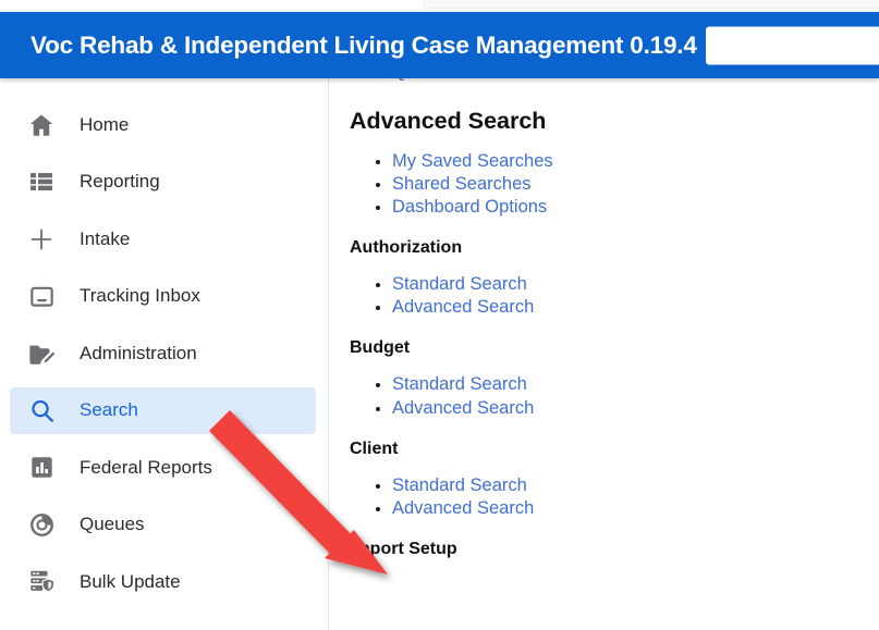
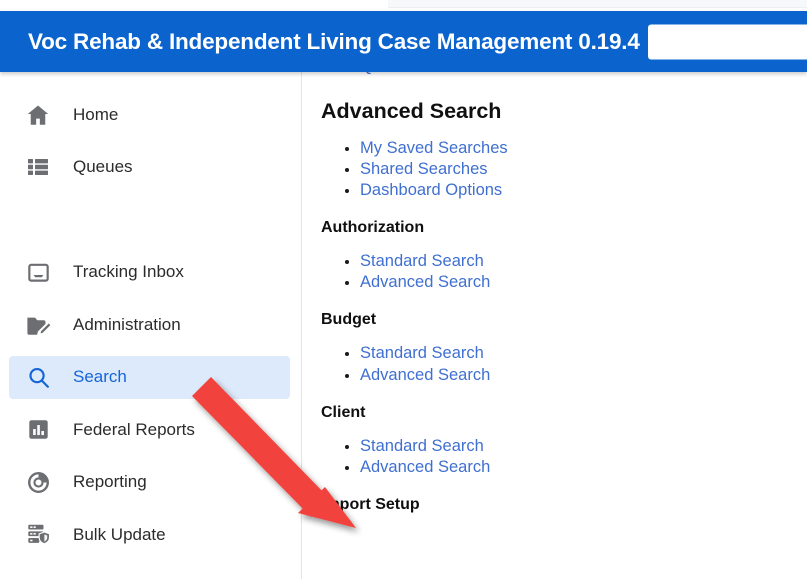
  Voc Rehab & Independent Living Case Management 0.19.4
  Home
- Reporting
+ Queues
- Intake
  Tracking Inbox
  Administration
  Search
  Federal Reports
- Queues
+ Reporting
  Bulk Update
  Advanced Search
  My Saved Searches
  Shared Searches
  Dashboard Options
  Authorization
  Standard Search
  Advanced Search
  Budget
  Standard Search
  Advanced Search
  Client
  Standard Search
  Advanced Search
  port Setup
